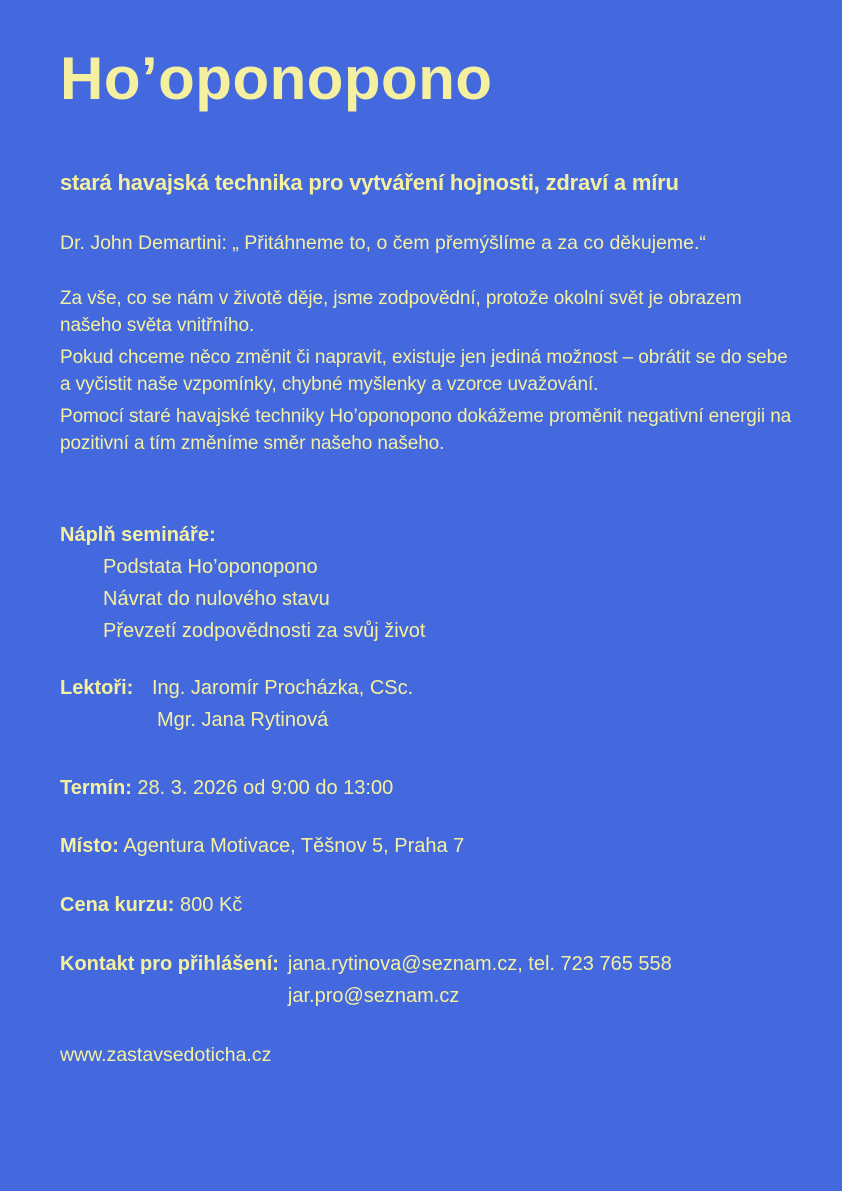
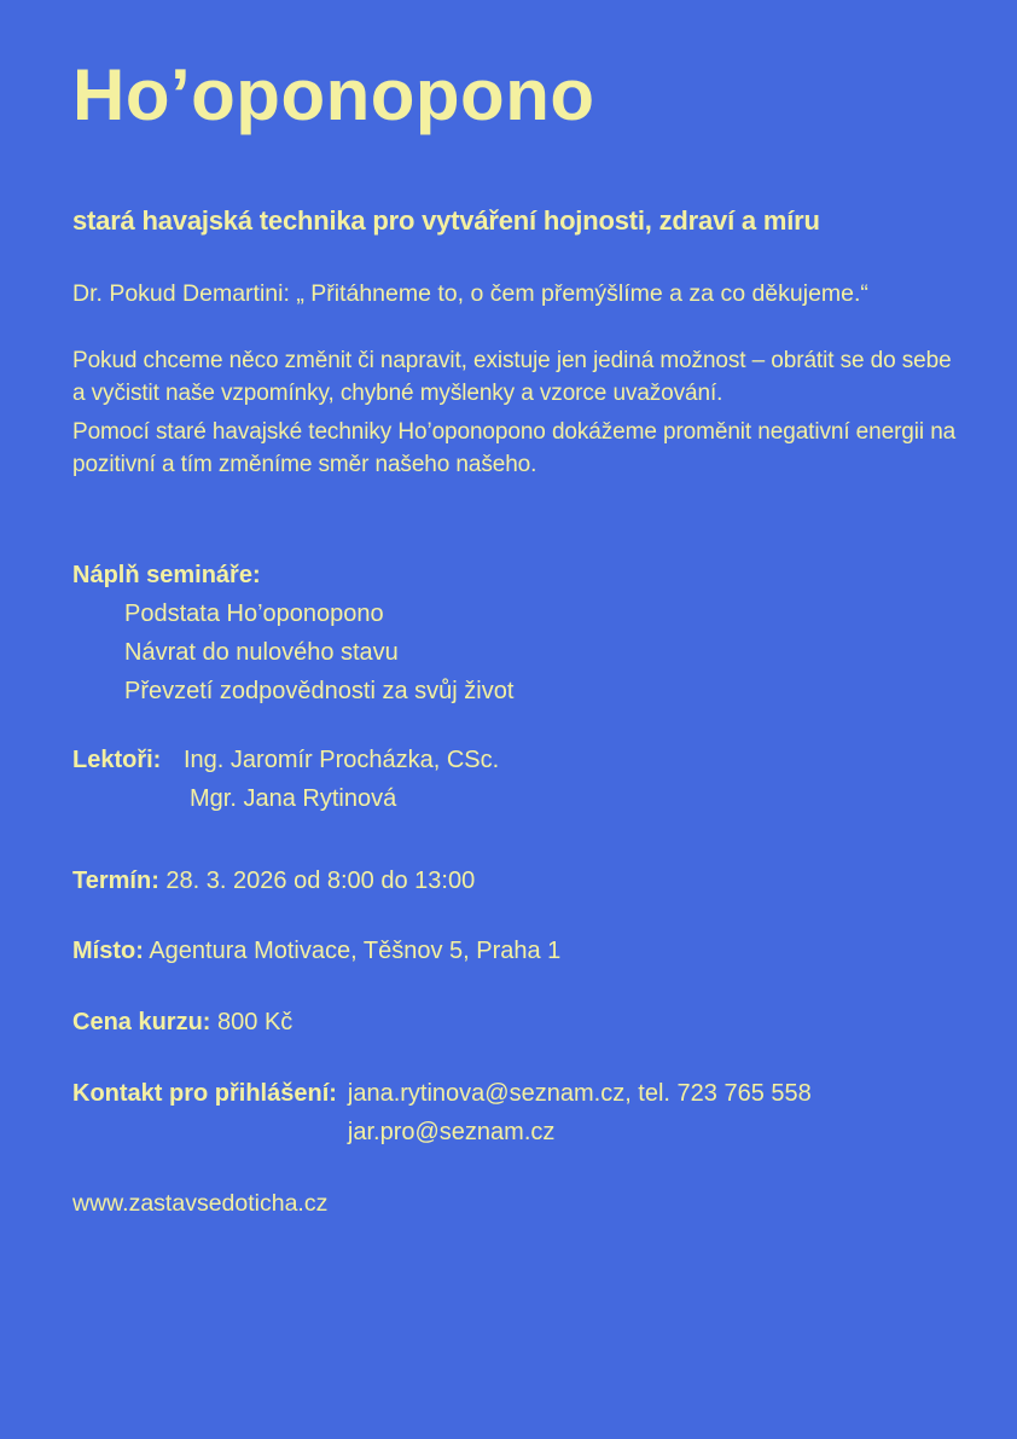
  Ho’oponopono
  stará havajská technika pro vytváření hojnosti, zdraví a míru
- Dr. John Demartini: „ Přitáhneme to, o čem přemýšlíme a za co děkujeme.“
+ Dr. Pokud Demartini: „ Přitáhneme to, o čem přemýšlíme a za co děkujeme.“
- Za vše, co se nám v životě děje, jsme zodpovědní, protože okolní svět je obrazem našeho světa vnitřního.
  Pokud chceme něco změnit či napravit, existuje jen jediná možnost – obrátit se do sebe a vyčistit naše vzpomínky, chybné myšlenky a vzorce uvažování.
  Pomocí staré havajské techniky Ho’oponopono dokážeme proměnit negativní energii na pozitivní a tím změníme směr našeho našeho.
  Náplň semináře:
  Podstata Ho’oponopono
  Návrat do nulového stavu
  Převzetí zodpovědnosti za svůj život
  Lektoři:
  Ing. Jaromír Procházka, CSc.
  Mgr. Jana Rytinová
- Termín: 28. 3. 2026 od 9:00 do 13:00
+ Termín: 28. 3. 2026 od 8:00 do 13:00
- Místo: Agentura Motivace, Těšnov 5, Praha 7
+ Místo: Agentura Motivace, Těšnov 5, Praha 1
  Cena kurzu: 800 Kč
  Kontakt pro přihlášení:
  jana.rytinova@seznam.cz, tel. 723 765 558
  jar.pro@seznam.cz
  www.zastavsedoticha.cz
